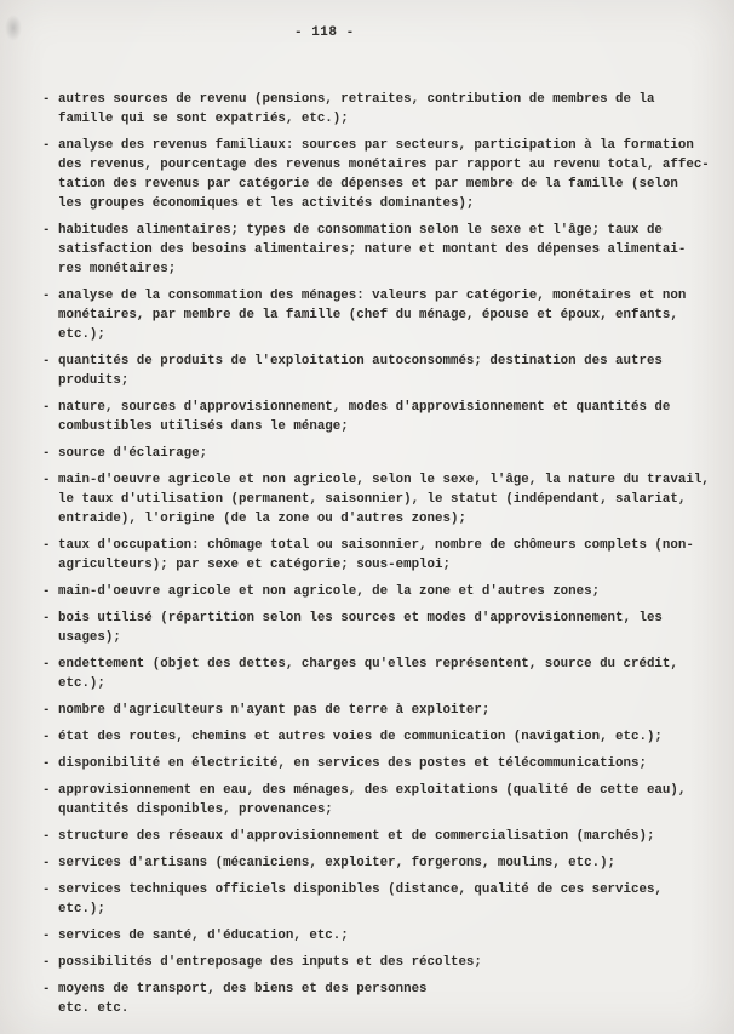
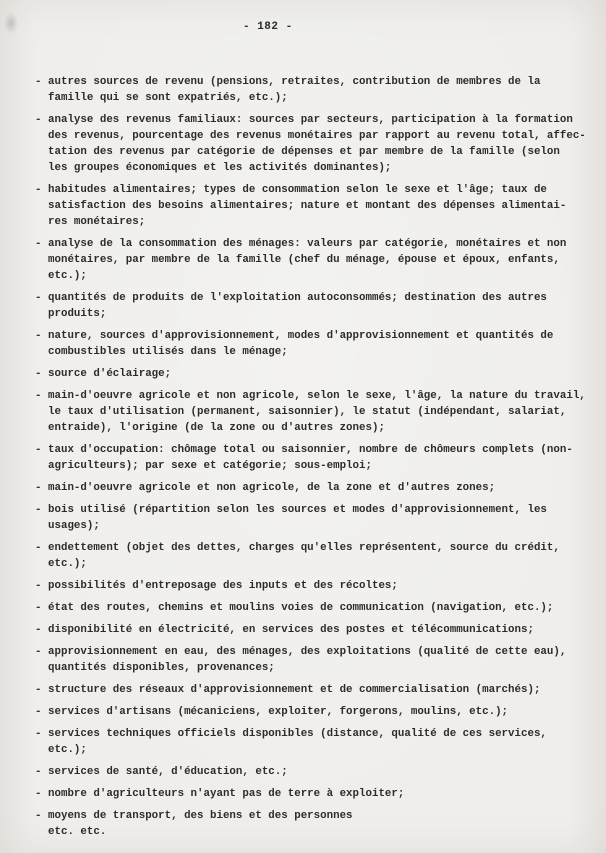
- - 118 -
+ - 182 -
  -
  autres sources de revenu (pensions, retraites, contribution de membres de la
  famille qui se sont expatriés, etc.);
  -
  analyse des revenus familiaux: sources par secteurs, participation à la formation
  des revenus, pourcentage des revenus monétaires par rapport au revenu total, affec-
  tation des revenus par catégorie de dépenses et par membre de la famille (selon
  les groupes économiques et les activités dominantes);
  -
  habitudes alimentaires; types de consommation selon le sexe et l'âge; taux de
  satisfaction des besoins alimentaires; nature et montant des dépenses alimentai-
  res monétaires;
  -
  analyse de la consommation des ménages: valeurs par catégorie, monétaires et non
  monétaires, par membre de la famille (chef du ménage, épouse et époux, enfants,
  etc.);
  -
  quantités de produits de l'exploitation autoconsommés; destination des autres
  produits;
  -
  nature, sources d'approvisionnement, modes d'approvisionnement et quantités de
  combustibles utilisés dans le ménage;
  -
  source d'éclairage;
  -
  main-d'oeuvre agricole et non agricole, selon le sexe, l'âge, la nature du travail,
  le taux d'utilisation (permanent, saisonnier), le statut (indépendant, salariat,
  entraide), l'origine (de la zone ou d'autres zones);
  -
  taux d'occupation: chômage total ou saisonnier, nombre de chômeurs complets (non-
  agriculteurs); par sexe et catégorie; sous-emploi;
  -
  main-d'oeuvre agricole et non agricole, de la zone et d'autres zones;
  -
  bois utilisé (répartition selon les sources et modes d'approvisionnement, les
  usages);
  -
  endettement (objet des dettes, charges qu'elles représentent, source du crédit,
  etc.);
  -
- nombre d'agriculteurs n'ayant pas de terre à exploiter;
+ possibilités d'entreposage des inputs et des récoltes;
  -
- état des routes, chemins et autres voies de communication (navigation, etc.);
+ état des routes, chemins et moulins voies de communication (navigation, etc.);
  -
  disponibilité en électricité, en services des postes et télécommunications;
  -
  approvisionnement en eau, des ménages, des exploitations (qualité de cette eau),
  quantités disponibles, provenances;
  -
  structure des réseaux d'approvisionnement et de commercialisation (marchés);
  -
  services d'artisans (mécaniciens, exploiter, forgerons, moulins, etc.);
  -
  services techniques officiels disponibles (distance, qualité de ces services,
  etc.);
  -
  services de santé, d'éducation, etc.;
  -
- possibilités d'entreposage des inputs et des récoltes;
+ nombre d'agriculteurs n'ayant pas de terre à exploiter;
  -
  moyens de transport, des biens et des personnes
  etc. etc.
